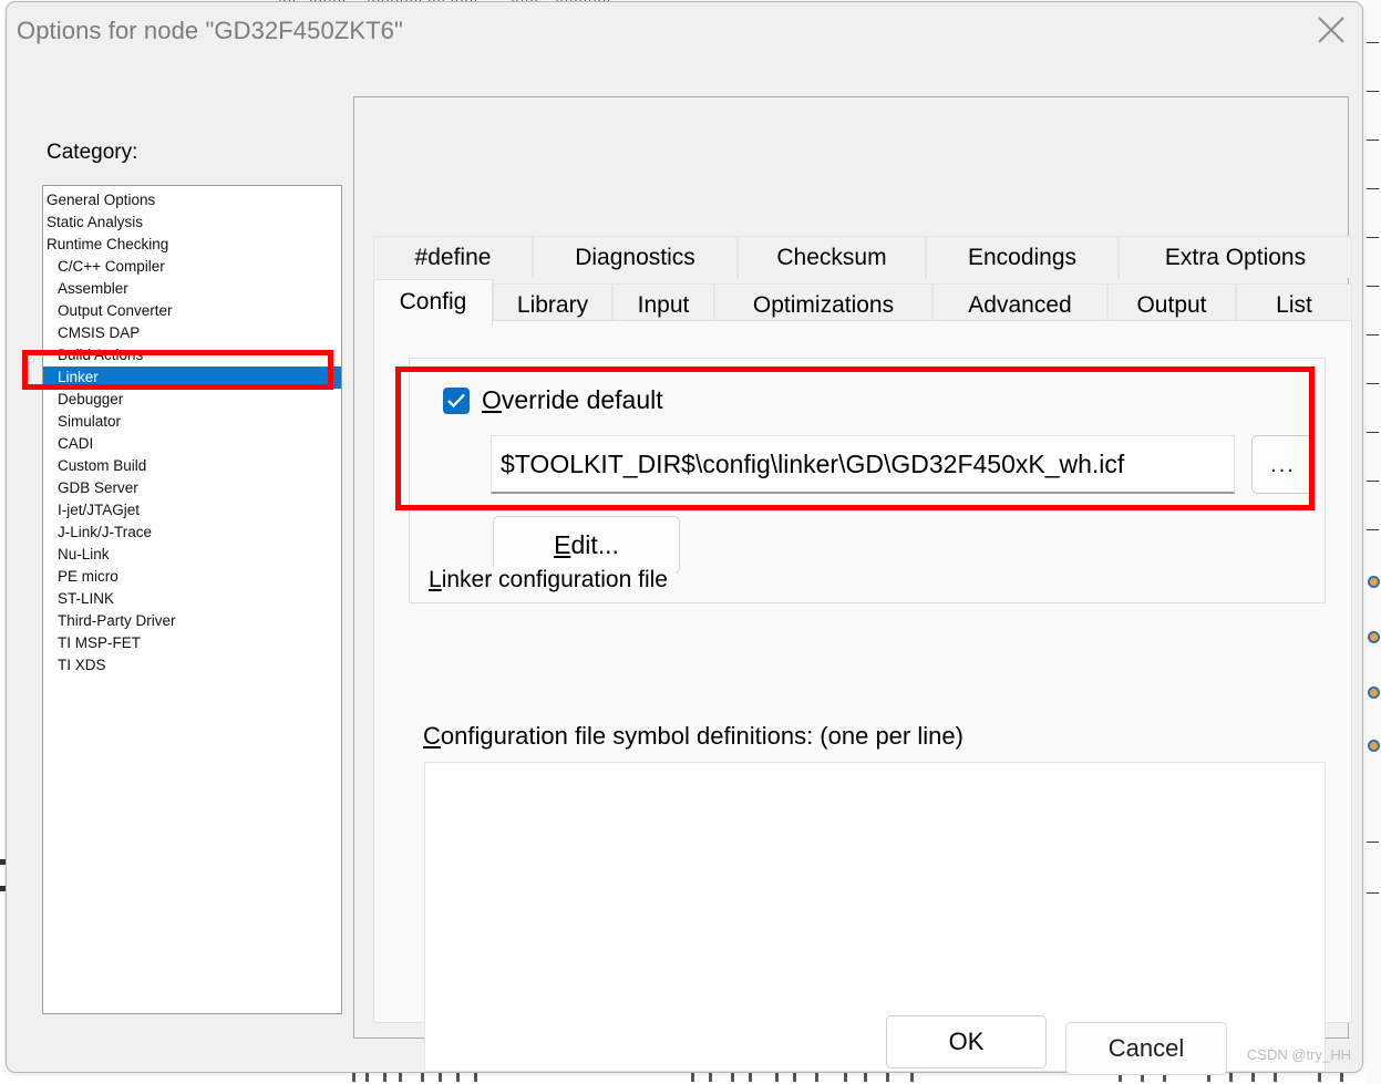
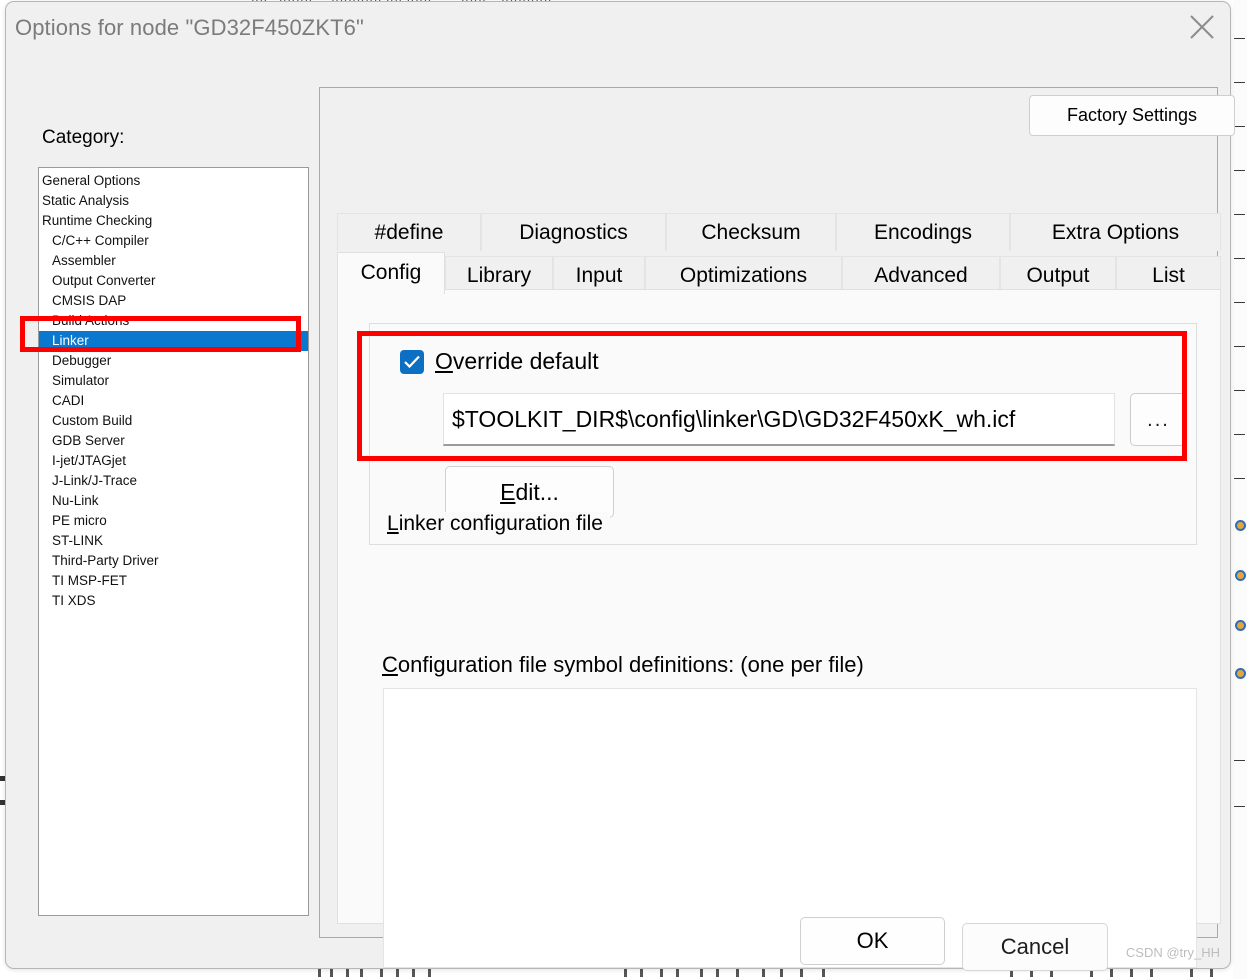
  Options for node "GD32F450ZKT6"
  Category:
  General Options
  Static Analysis
  Runtime Checking
  C/C++ Compiler
  Assembler
  Output Converter
  CMSIS DAP
  Build Actions
  Linker
  Debugger
  Simulator
  CADI
  Custom Build
  GDB Server
  I-jet/JTAGjet
  J-Link/J-Trace
  Nu-Link
  PE micro
  ST-LINK
  Third-Party Driver
  TI MSP-FET
  TI XDS
+ Factory Settings
  #define
  Diagnostics
  Checksum
  Encodings
  Extra Options
  Config
  Library
  Input
  Optimizations
  Advanced
  Output
  List
  Linker configuration file
  Override default
  $TOOLKIT_DIR$\config\linker\GD\GD32F450xK_wh.icf
  ...
  Edit...
- Configuration file symbol definitions: (one per line)
+ Configuration file symbol definitions: (one per file)
  Cancel
  OK
  CSDN @try_HH
